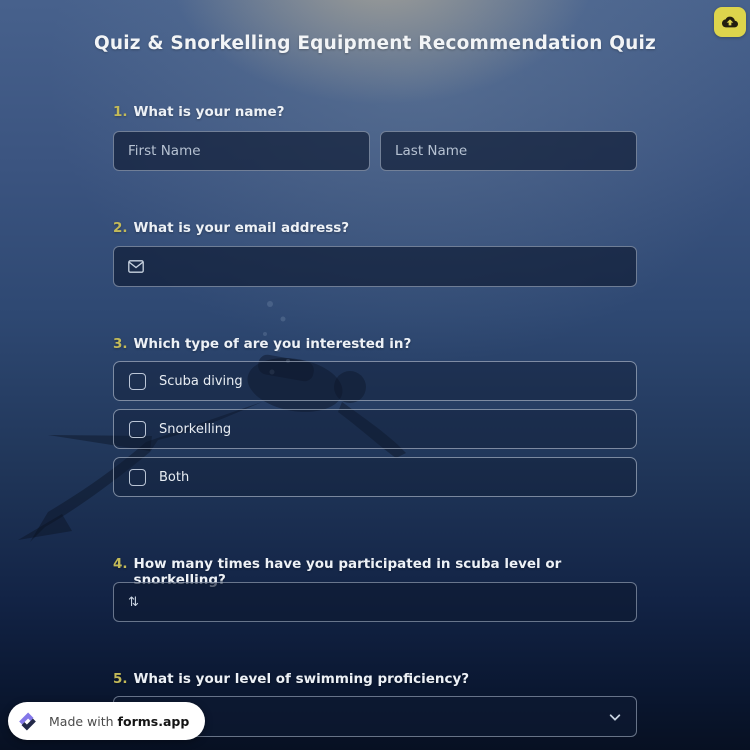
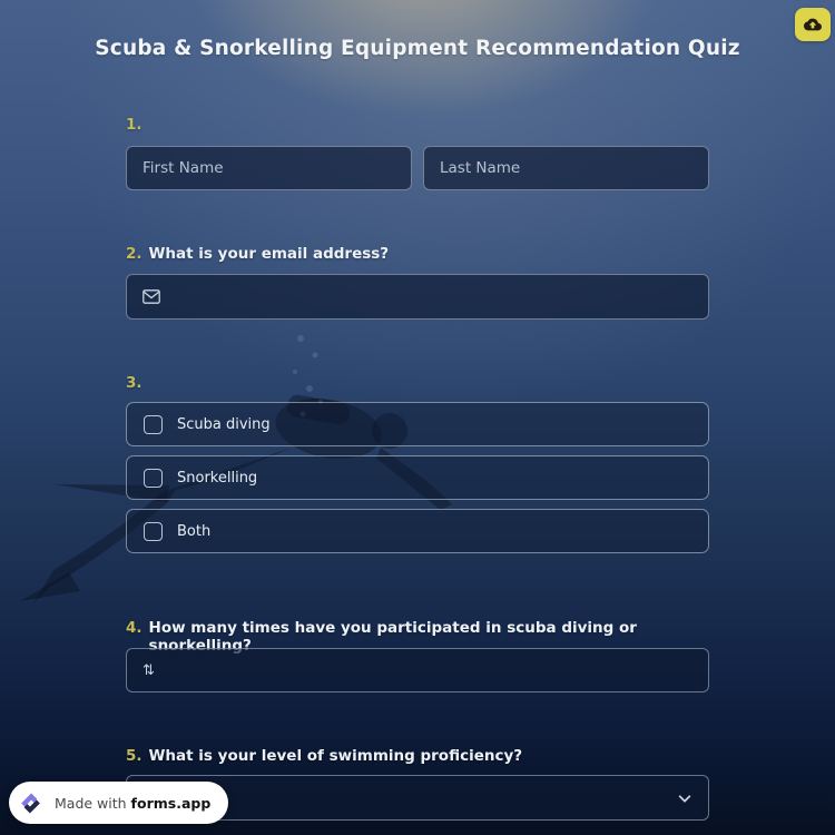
- Quiz & Snorkelling Equipment Recommendation Quiz
+ Scuba & Snorkelling Equipment Recommendation Quiz
  1.
- What is your name?
  First Name
  Last Name
  2.
  What is your email address?
  3.
- Which type of are you interested in?
  Scuba diving
  Snorkelling
  Both
  4.
- How many times have you participated in scuba level or snorkelling?
+ How many times have you participated in scuba diving or snorkelling?
  ⇅
  5.
  What is your level of swimming proficiency?
  Made with forms.app
